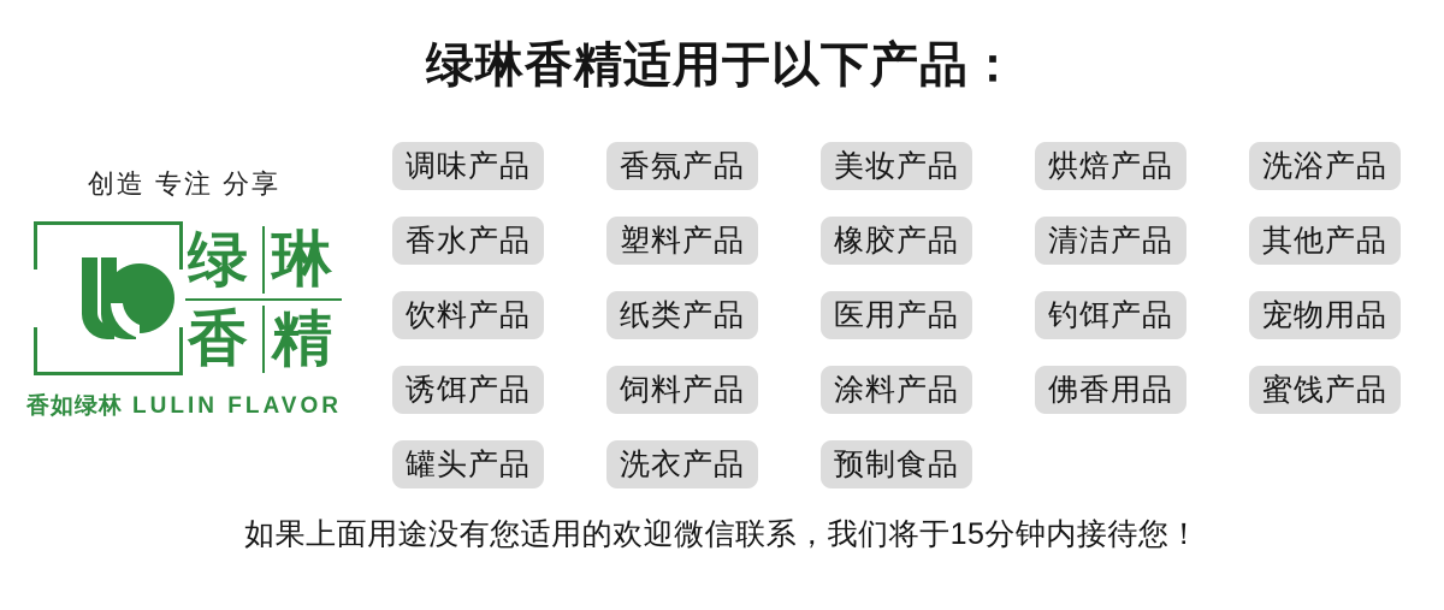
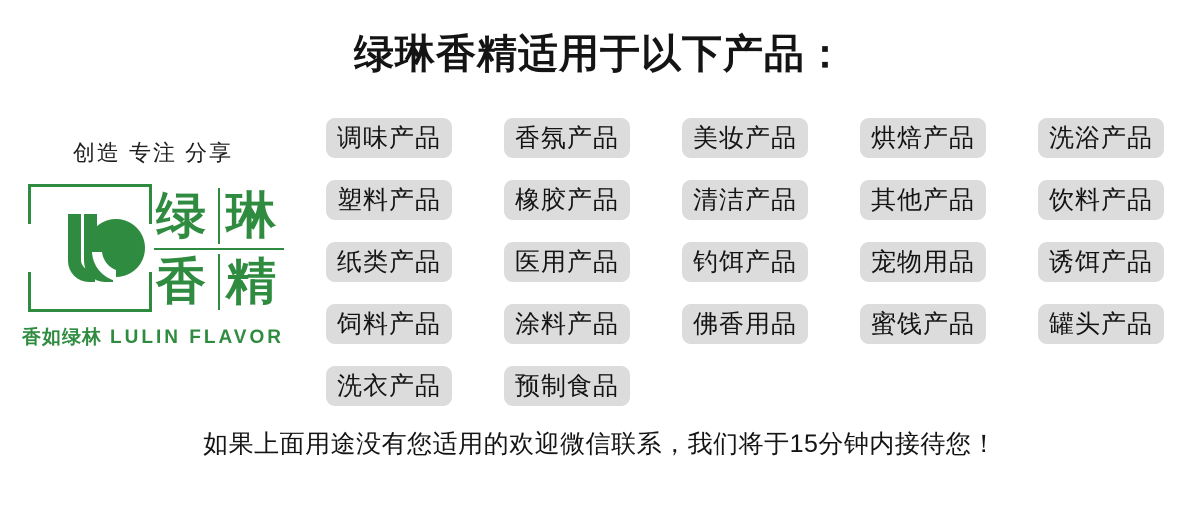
  绿琳香精适用于以下产品：
  创造 专注 分享
  绿
  琳
  香
  精
  香如绿林 LULIN FLAVOR
  调味产品
  香氛产品
  美妆产品
  烘焙产品
  洗浴产品
- 香水产品
  塑料产品
  橡胶产品
  清洁产品
  其他产品
  饮料产品
  纸类产品
  医用产品
  钓饵产品
  宠物用品
  诱饵产品
  饲料产品
  涂料产品
  佛香用品
  蜜饯产品
  罐头产品
  洗衣产品
  预制食品
  如果上面用途没有您适用的欢迎微信联系，我们将于15分钟内接待您！
